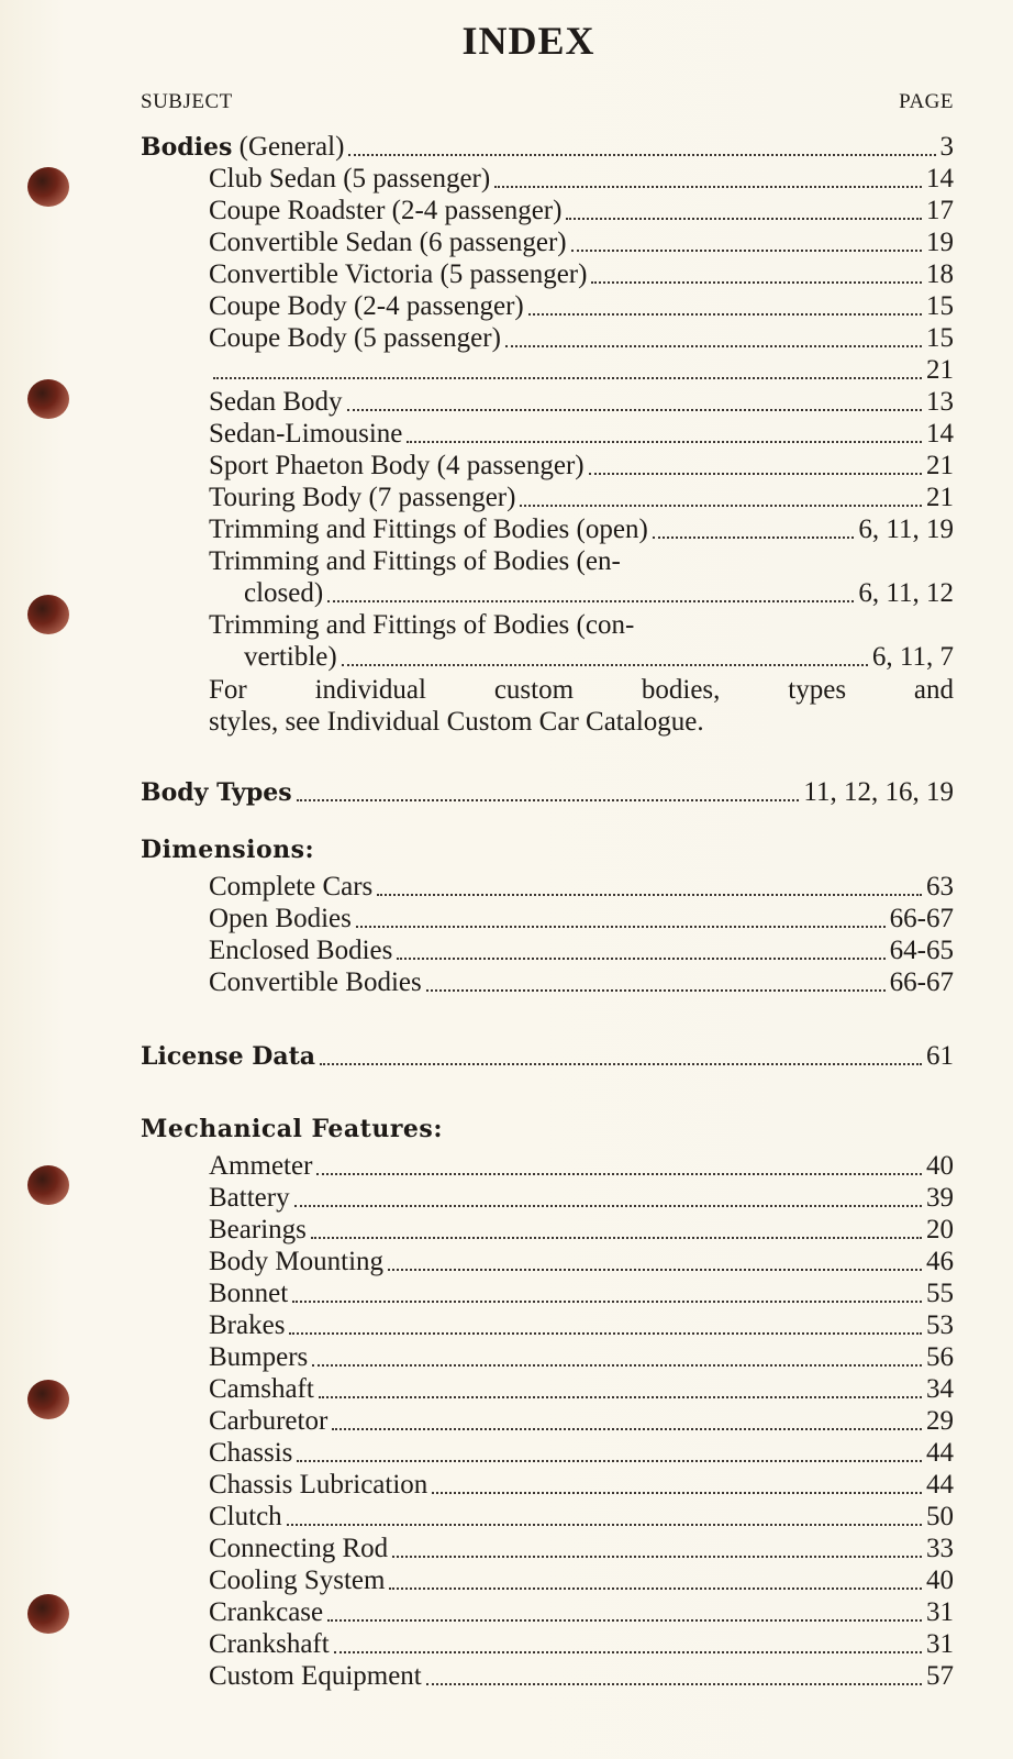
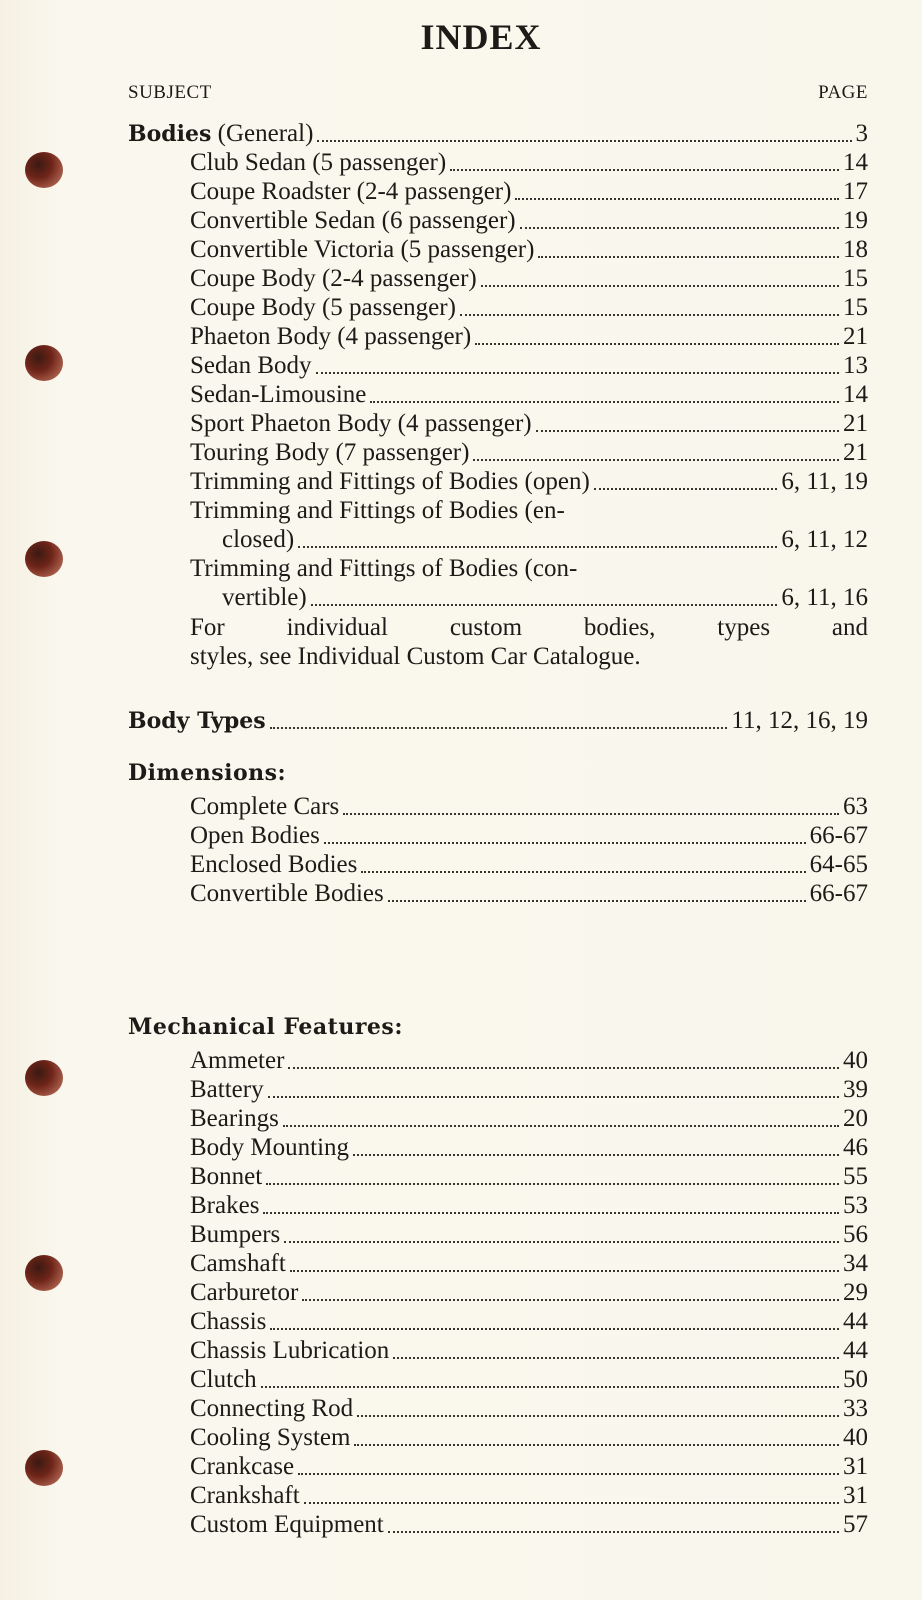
  INDEX
  SUBJECT
  PAGE
  Bodies (General)
  3
  Club Sedan (5 passenger)
  14
  Coupe Roadster (2-4 passenger)
  17
  Convertible Sedan (6 passenger)
  19
  Convertible Victoria (5 passenger)
  18
  Coupe Body (2-4 passenger)
  15
  Coupe Body (5 passenger)
  15
+ Phaeton Body (4 passenger)
  21
  Sedan Body
  13
  Sedan-Limousine
  14
  Sport Phaeton Body (4 passenger)
  21
  Touring Body (7 passenger)
  21
  Trimming and Fittings of Bodies (open)
  6, 11, 19
  Trimming and Fittings of Bodies (en-
  closed)
  6, 11, 12
  Trimming and Fittings of Bodies (con-
  vertible)
- 6, 11, 7
+ 6, 11, 16
  For individual custom bodies, types and
  styles, see Individual Custom Car Catalogue.
  Body Types
  11, 12, 16, 19
  Dimensions:
  Complete Cars
  63
  Open Bodies
  66-67
  Enclosed Bodies
  64-65
  Convertible Bodies
  66-67
- License Data
- 61
  Mechanical Features:
  Ammeter
  40
  Battery
  39
  Bearings
  20
  Body Mounting
  46
  Bonnet
  55
  Brakes
  53
  Bumpers
  56
  Camshaft
  34
  Carburetor
  29
  Chassis
  44
  Chassis Lubrication
  44
  Clutch
  50
  Connecting Rod
  33
  Cooling System
  40
  Crankcase
  31
  Crankshaft
  31
  Custom Equipment
  57
